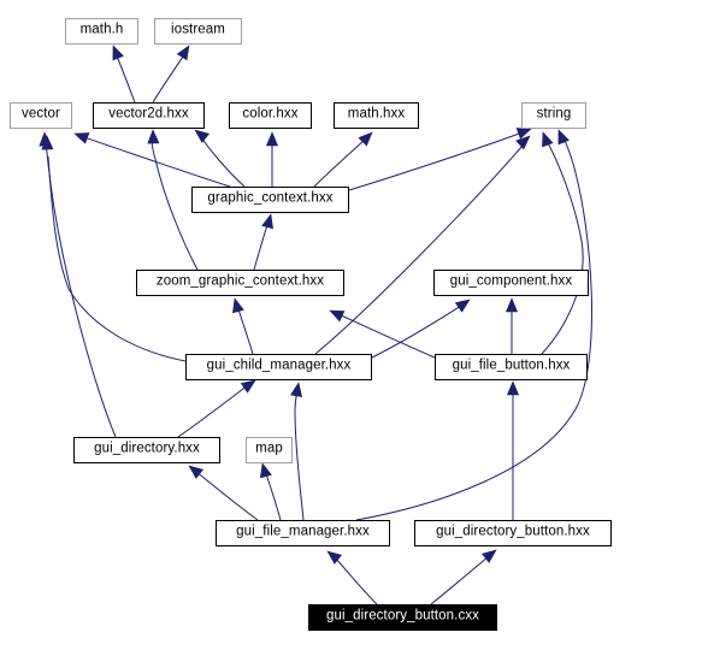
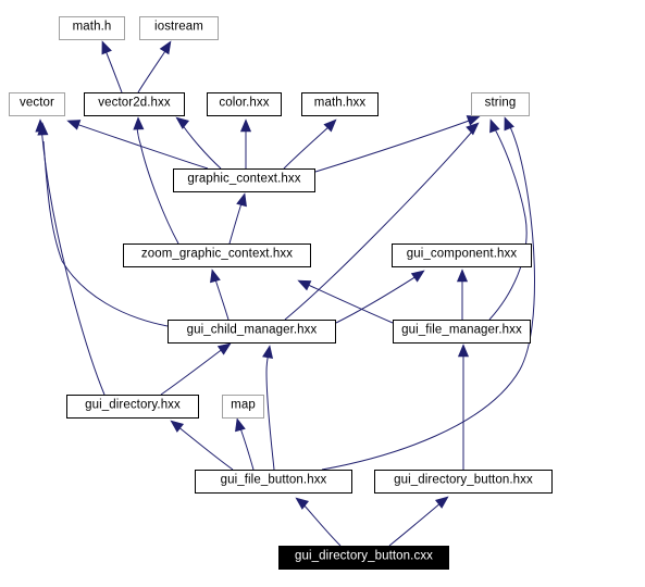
  math.h
  iostream
  vector
  vector2d.hxx
  color.hxx
  math.hxx
  string
  graphic_context.hxx
  zoom_graphic_context.hxx
  gui_component.hxx
  gui_child_manager.hxx
- gui_file_button.hxx
+ gui_file_manager.hxx
  gui_directory.hxx
  map
- gui_file_manager.hxx
+ gui_file_button.hxx
  gui_directory_button.hxx
  gui_directory_button.cxx
